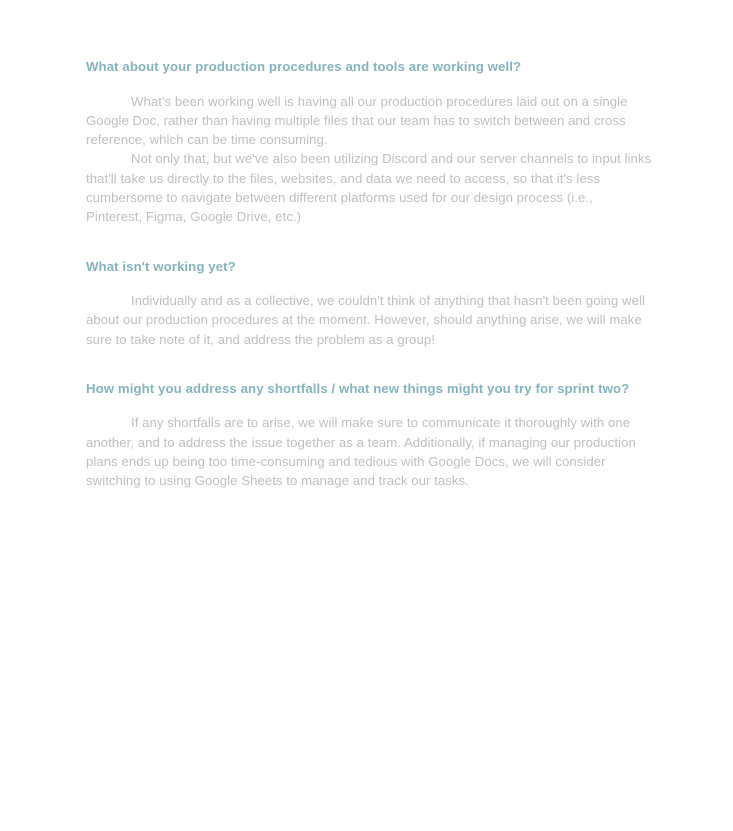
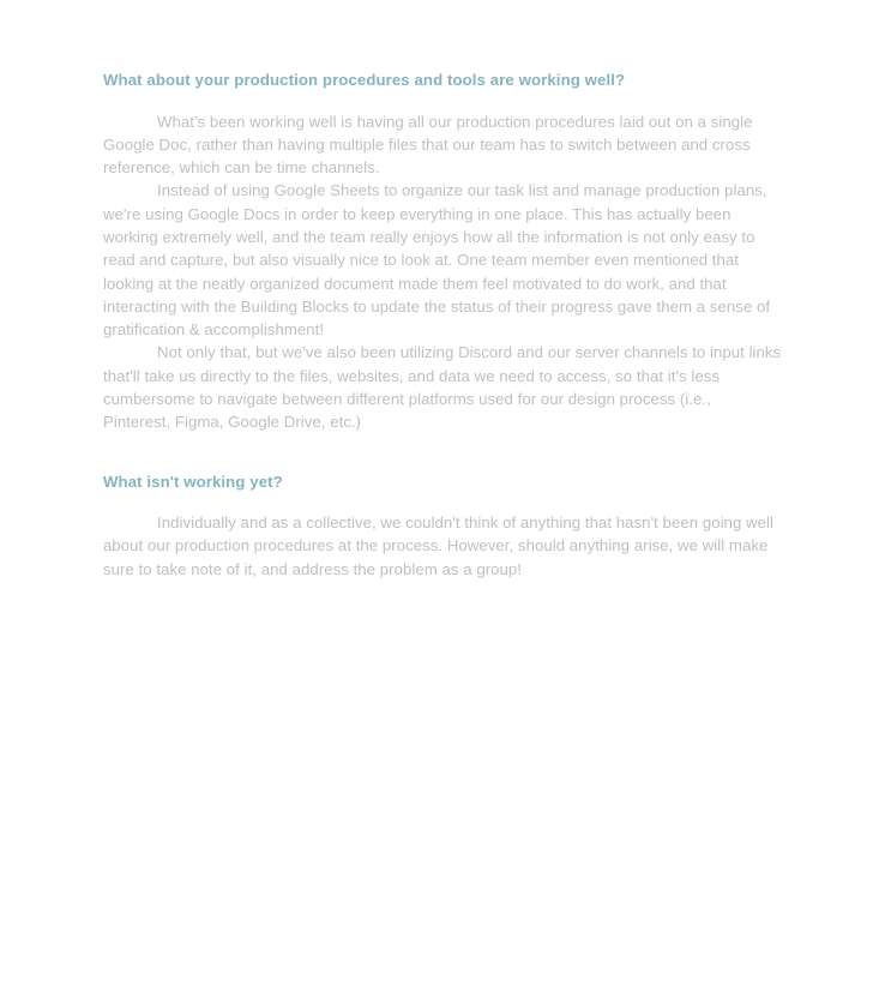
  What about your production procedures and tools are working well?
- What's been working well is having all our production procedures laid out on a single Google Doc, rather than having multiple files that our team has to switch between and cross reference, which can be time consuming.
+ What's been working well is having all our production procedures laid out on a single Google Doc, rather than having multiple files that our team has to switch between and cross reference, which can be time channels.
+ Instead of using Google Sheets to organize our task list and manage production plans, we're using Google Docs in order to keep everything in one place. This has actually been working extremely well, and the team really enjoys how all the information is not only easy to read and capture, but also visually nice to look at. One team member even mentioned that looking at the neatly organized document made them feel motivated to do work, and that interacting with the Building Blocks to update the status of their progress gave them a sense of gratification & accomplishment!
  Not only that, but we've also been utilizing Discord and our server channels to input links that'll take us directly to the files, websites, and data we need to access, so that it's less cumbersome to navigate between different platforms used for our design process (i.e., Pinterest, Figma, Google Drive, etc.)
  What isn't working yet?
- Individually and as a collective, we couldn't think of anything that hasn't been going well about our production procedures at the moment. However, should anything arise, we will make sure to take note of it, and address the problem as a group!
+ Individually and as a collective, we couldn't think of anything that hasn't been going well about our production procedures at the process. However, should anything arise, we will make sure to take note of it, and address the problem as a group!
- How might you address any shortfalls / what new things might you try for sprint two?
- If any shortfalls are to arise, we will make sure to communicate it thoroughly with one another, and to address the issue together as a team. Additionally, if managing our production plans ends up being too time-consuming and tedious with Google Docs, we will consider switching to using Google Sheets to manage and track our tasks.
